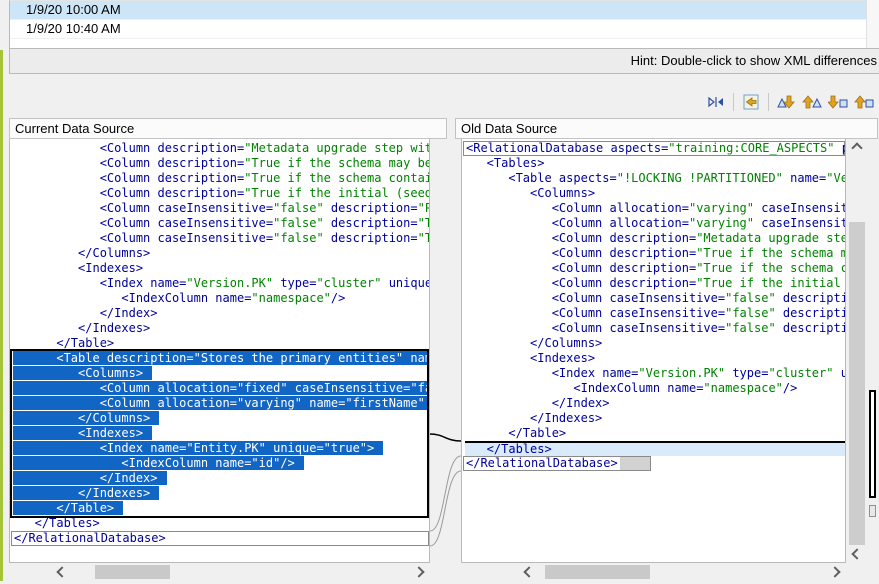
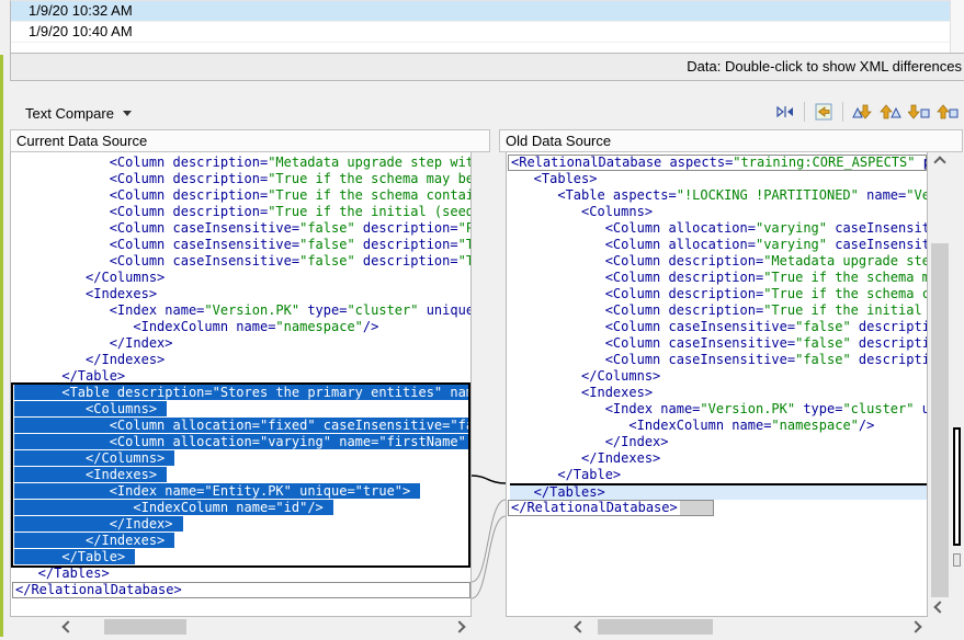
- 1/9/20 10:00 AM
+ 1/9/20 10:32 AM
  1/9/20 10:40 AM
- Hint: Double-click to show XML differences
+ Data: Double-click to show XML differences
+ Text Compare
  Current Data Source
  Old Data Source
  <Column description="Metadata upgrade step wit
  <Column description="True if the schema may be
  <Column description="True if the schema contai
  <Column description="True if the initial (seed
  <Column caseInsensitive="false" description="P
  <Column caseInsensitive="false" description="T
  <Column caseInsensitive="false" description="T
  </Columns>
  <Indexes>
  <Index name="Version.PK" type="cluster" unique
  <IndexColumn name="namespace"/>
  </Index>
  </Indexes>
  </Table>
  <Table description="Stores the primary entities" nam
  <Columns>
  <Column allocation="fixed" caseInsensitive="fa
  <Column allocation="varying" name="firstName"
  </Columns>
  <Indexes>
  <Index name="Entity.PK" unique="true">
  <IndexColumn name="id"/>
  </Index>
  </Indexes>
  </Table>
  </Tables>
  </RelationalDatabase>
  <RelationalDatabase aspects="training:CORE_ASPECTS"
  <Tables>
  <Table aspects="!LOCKING !PARTITIONED" name="Ve
  <Columns>
  <Column allocation="varying" caseInsensit
  <Column allocation="varying" caseInsensit
  <Column description="Metadata upgrade ste
  <Column description="True if the schema m
  <Column description="True if the schema c
  <Column description="True if the initial
  <Column caseInsensitive="false" descripti
  <Column caseInsensitive="false" descripti
  <Column caseInsensitive="false" descripti
  </Columns>
  <Indexes>
  <Index name="Version.PK" type="cluster" u
  <IndexColumn name="namespace"/>
  </Index>
  </Indexes>
  </Table>
  </Tables>
  </RelationalDatabase>
